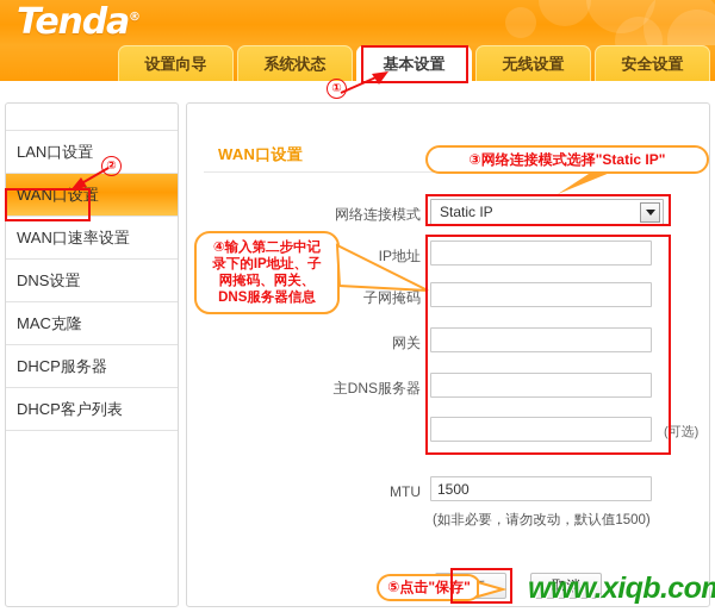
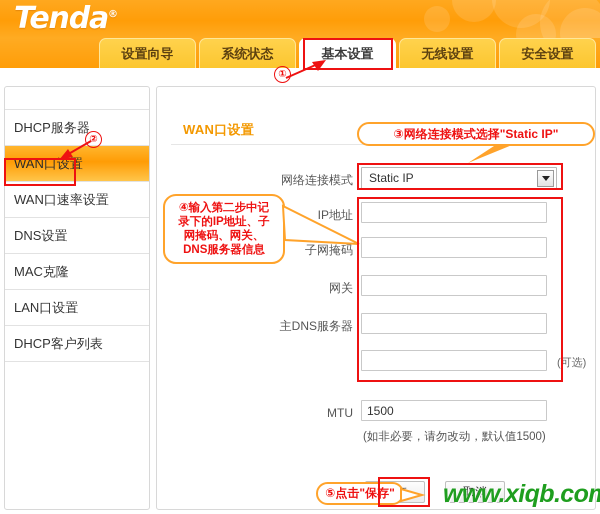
  Tenda®
  设置向导
  系统状态
  基本设置
  无线设置
  安全设置
- LAN口设置
+ DHCP服务器
  WAN口设置
  WAN口速率设置
  DNS设置
  MAC克隆
- DHCP服务器
+ LAN口设置
  DHCP客户列表
  WAN口设置
  网络连接模式
  Static IP
  IP地址
  子网掩码
  网关
  主DNS服务器
  (可选)
  MTU
  1500
  (如非必要，请勿改动，默认值1500)
  取消
  ①
  ②
  ③网络连接模式选择"Static IP"
  ④输入第二步中记
  录下的IP地址、子
  网掩码、网关、
  DNS服务器信息
  ⑤点击"保存"
  www.xiqb.com
